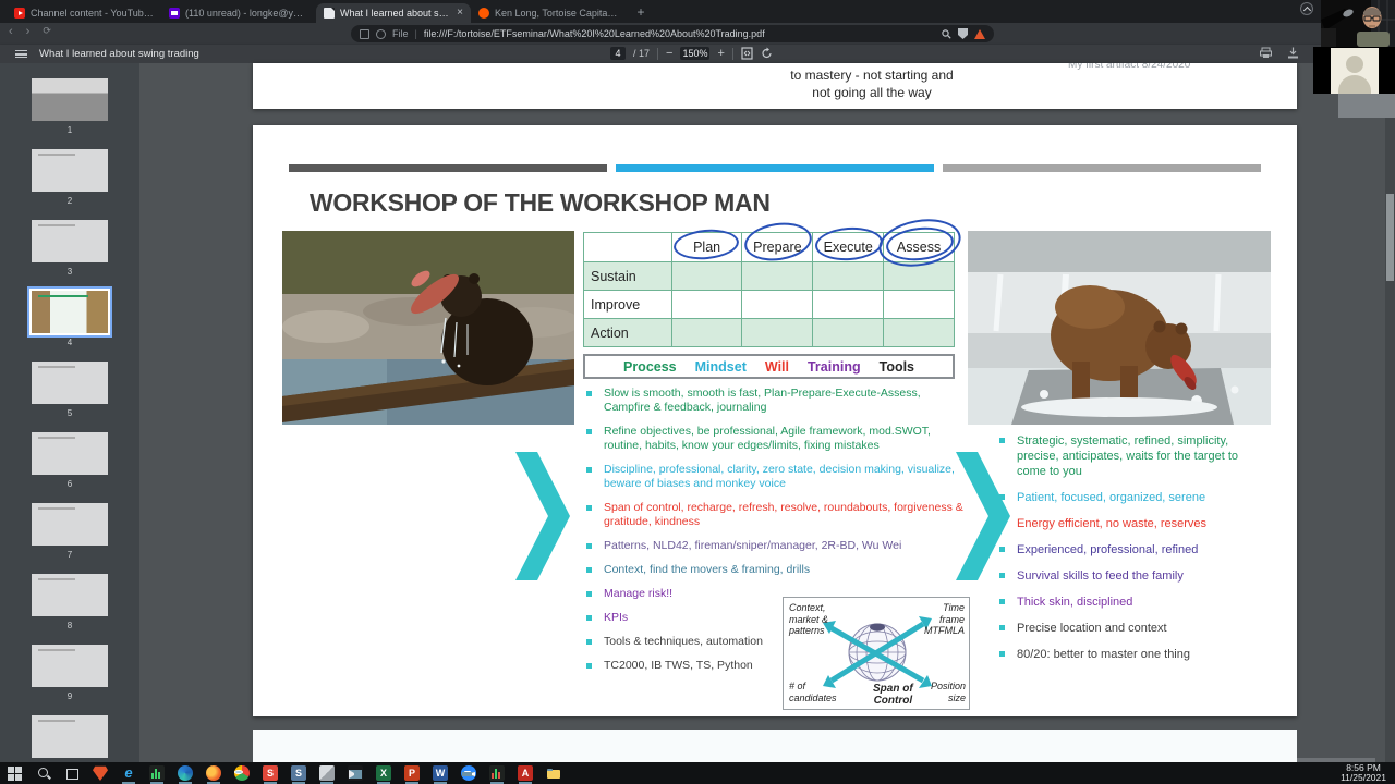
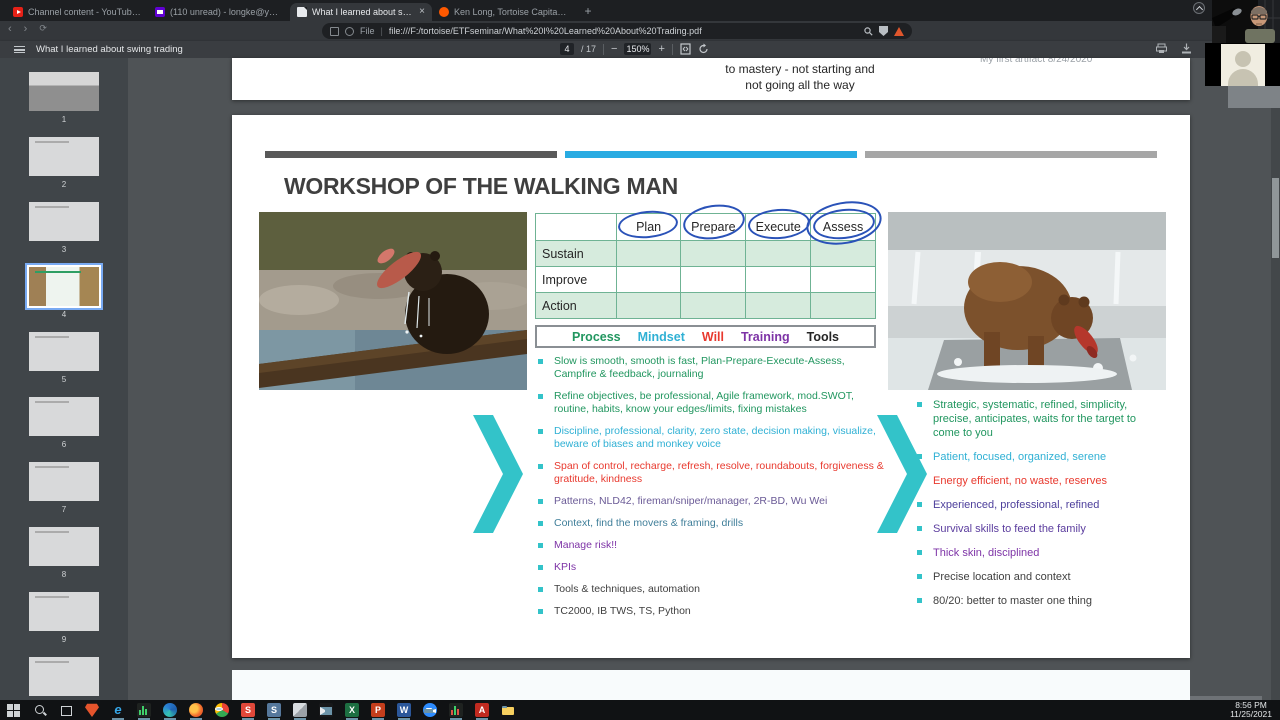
  Channel content - YouTube
  (110 unread) - longke@yaho
  What I learned about swin
  ×
  Ken Long, Tortoise Capital M
  +
  ‹
  ›
  ⟳
  File
  |
  file:///F:/tortoise/ETFseminar/What%20I%20Learned%20About%20Trading.pdf
  What I learned about swing trading
  4
  / 17
  −
  150%
  +
  1
  2
  3
  4
  5
  6
  7
  8
  9
  to mastery - not starting and
  not going all the way
  My first artifact 8/24/2020
- WORKSHOP OF THE WORKSHOP MAN
+ WORKSHOP OF THE WALKING MAN
  	Plan	Prepare	Execute	Assess
  Sustain
  Improve
  Action
  Process
  Mindset
  Will
  Training
  Tools
  Slow is smooth, smooth is fast, Plan-Prepare-Execute-Assess, Campfire & feedback, journaling
  Refine objectives, be professional, Agile framework, mod.SWOT, routine, habits, know your edges/limits, fixing mistakes
  Discipline, professional, clarity, zero state, decision making, visualize, beware of biases and monkey voice
  Span of control, recharge, refresh, resolve, roundabouts, forgiveness & gratitude, kindness
  Patterns, NLD42, fireman/sniper/manager, 2R-BD, Wu Wei
  Context, find the movers & framing, drills
  Manage risk!!
  KPIs
  Tools & techniques, automation
  TC2000, IB TWS, TS, Python
  Strategic, systematic, refined, simplicity, precise, anticipates, waits for the target to come to you
  Patient, focused, organized, serene
  Energy efficient, no waste, reserves
  Experienced, professional, refined
  Survival skills to feed the family
  Thick skin, disciplined
  Precise location and context
  80/20: better to master one thing
- Context,
- market &
- patterns
- Time
- frame
- MTFMLA
- # of
- candidates
- Position
- size
- Span of
- Control
  e
  S
  S
  X
  P
  W
  A
  8:56 PM
  11/25/2021
